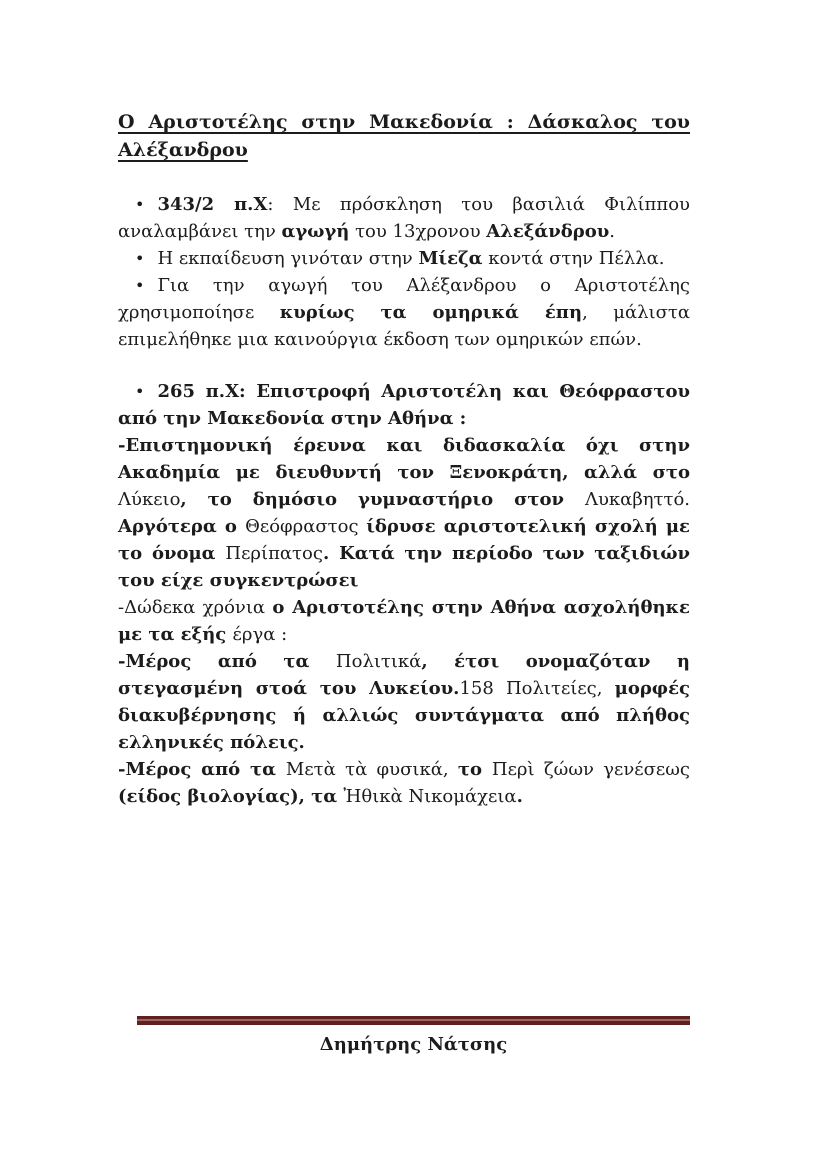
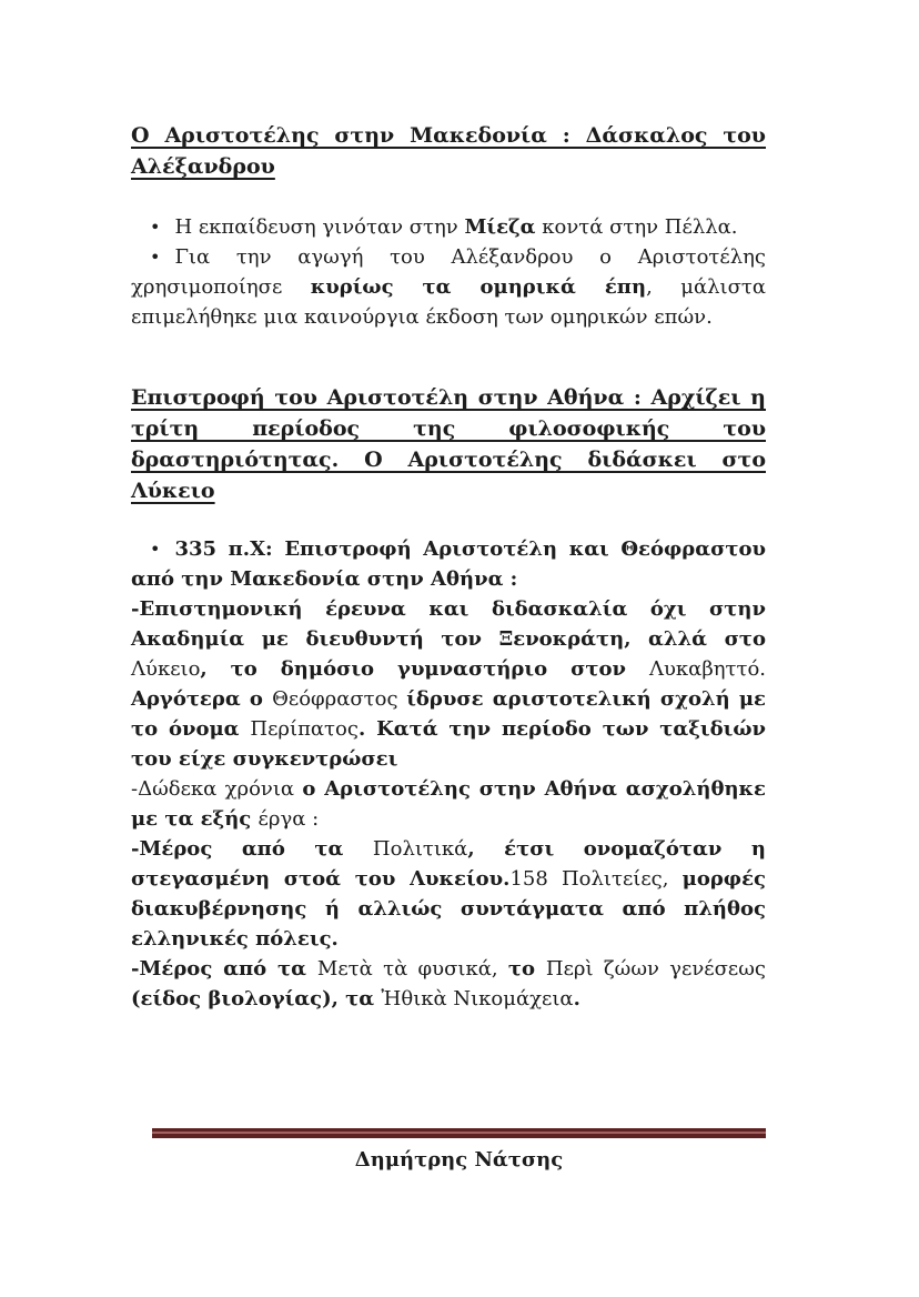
  Ο Αριστοτέλης στην Μακεδονία : Δάσκαλος του Αλέξανδρου
- • 343/2 π.Χ: Με πρόσκληση του βασιλιά Φιλίππου αναλαμβάνει την αγωγή του 13χρονου Αλεξάνδρου.
  • Η εκπαίδευση γινόταν στην Μίεζα κοντά στην Πέλλα.
  • Για την αγωγή του Αλέξανδρου ο Αριστοτέλης χρησιμοποίησε κυρίως τα ομηρικά έπη, μάλιστα επιμελήθηκε μια καινούργια έκδοση των ομηρικών επών.
+ Επιστροφή του Αριστοτέλη στην Αθήνα : Αρχίζει η τρίτη περίοδος της φιλοσοφικής του δραστηριότητας. Ο Αριστοτέλης διδάσκει στο Λύκειο
- • 265 π.Χ: Επιστροφή Αριστοτέλη και Θεόφραστου από την Μακεδονία στην Αθήνα :
+ • 335 π.Χ: Επιστροφή Αριστοτέλη και Θεόφραστου από την Μακεδονία στην Αθήνα :
  -Επιστημονική έρευνα και διδασκαλία όχι στην Ακαδημία με διευθυντή τον Ξενοκράτη, αλλά στο Λύκειο, το δημόσιο γυμναστήριο στον Λυκαβηττό. Αργότερα ο Θεόφραστος ίδρυσε αριστοτελική σχολή με το όνομα Περίπατος. Κατά την περίοδο των ταξιδιών του είχε συγκεντρώσει
  -Δώδεκα χρόνια ο Αριστοτέλης στην Αθήνα ασχολήθηκε με τα εξής έργα :
  -Μέρος από τα Πολιτικά, έτσι ονομαζόταν η στεγασμένη στοά του Λυκείου.158 Πολιτείες, μορφές διακυβέρνησης ή αλλιώς συντάγματα από πλήθος ελληνικές πόλεις.
  -Μέρος από τα Μετὰ τὰ φυσικά, το Περὶ ζώων γενέσεως (είδος βιολογίας), τα Ἠθικὰ Νικομάχεια.
  Δημήτρης Νάτσης
